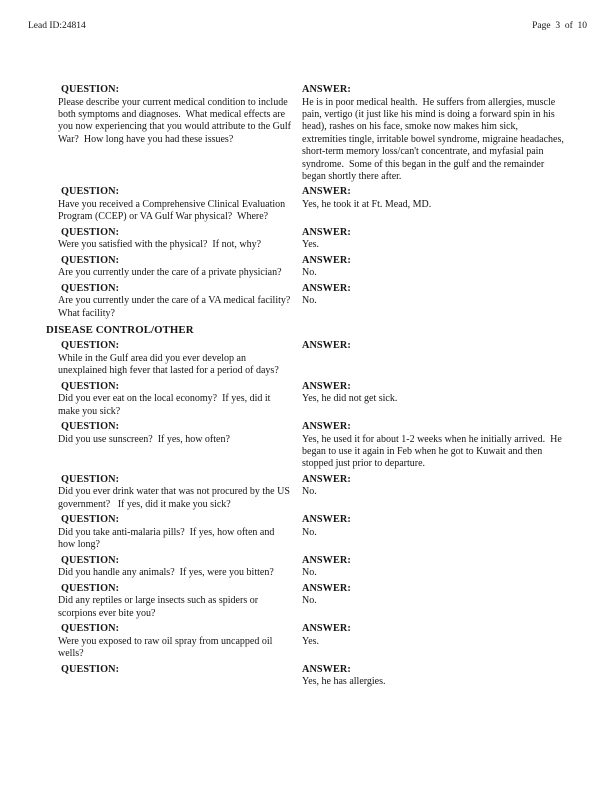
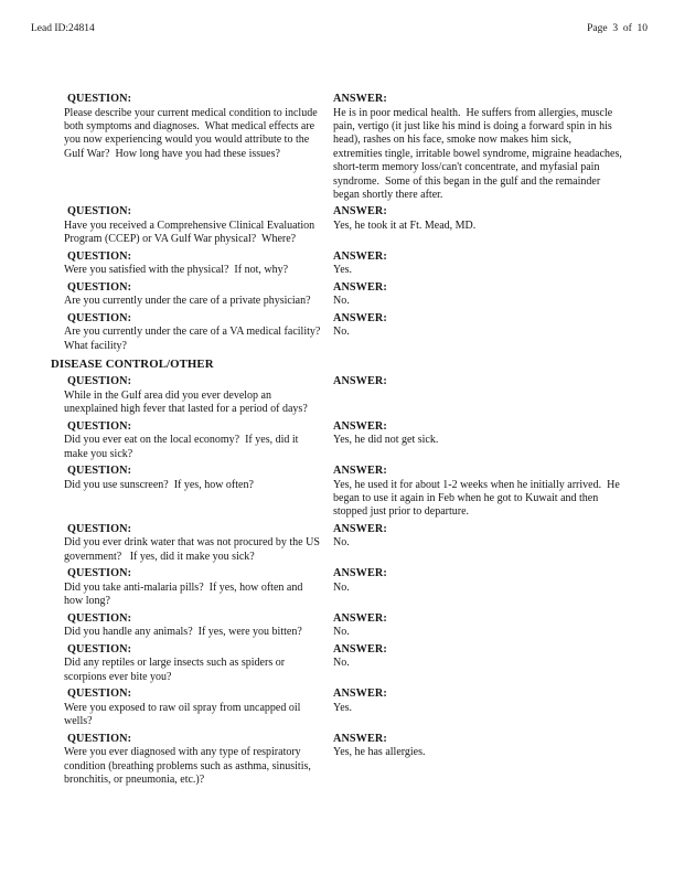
  Lead ID:24814
  Page 3 of 10
  QUESTION:
- Please describe your current medical condition to include both symptoms and diagnoses. What medical effects are you now experiencing that you would attribute to the Gulf War? How long have you had these issues?
+ Please describe your current medical condition to include both symptoms and diagnoses. What medical effects are you now experiencing would you would attribute to the Gulf War? How long have you had these issues?
  ANSWER:
  He is in poor medical health. He suffers from allergies, muscle pain, vertigo (it just like his mind is doing a forward spin in his head), rashes on his face, smoke now makes him sick, extremities tingle, irritable bowel syndrome, migraine headaches, short-term memory loss/can't concentrate, and myfasial pain syndrome. Some of this began in the gulf and the remainder began shortly there after.
  QUESTION:
  Have you received a Comprehensive Clinical Evaluation Program (CCEP) or VA Gulf War physical? Where?
  ANSWER:
  Yes, he took it at Ft. Mead, MD.
  QUESTION:
  Were you satisfied with the physical? If not, why?
  ANSWER:
  Yes.
  QUESTION:
  Are you currently under the care of a private physician?
  ANSWER:
  No.
  QUESTION:
  Are you currently under the care of a VA medical facility? What facility?
  ANSWER:
  No.
  DISEASE CONTROL/OTHER
  QUESTION:
  While in the Gulf area did you ever develop an unexplained high fever that lasted for a period of days?
  ANSWER:
  QUESTION:
  Did you ever eat on the local economy? If yes, did it make you sick?
  ANSWER:
  Yes, he did not get sick.
  QUESTION:
  Did you use sunscreen? If yes, how often?
  ANSWER:
  Yes, he used it for about 1-2 weeks when he initially arrived. He began to use it again in Feb when he got to Kuwait and then stopped just prior to departure.
  QUESTION:
  Did you ever drink water that was not procured by the US government? If yes, did it make you sick?
  ANSWER:
  No.
  QUESTION:
  Did you take anti-malaria pills? If yes, how often and how long?
  ANSWER:
  No.
  QUESTION:
  Did you handle any animals? If yes, were you bitten?
  ANSWER:
  No.
  QUESTION:
  Did any reptiles or large insects such as spiders or scorpions ever bite you?
  ANSWER:
  No.
  QUESTION:
  Were you exposed to raw oil spray from uncapped oil wells?
  ANSWER:
  Yes.
  QUESTION:
+ Were you ever diagnosed with any type of respiratory condition (breathing problems such as asthma, sinusitis, bronchitis, or pneumonia, etc.)?
  ANSWER:
  Yes, he has allergies.
